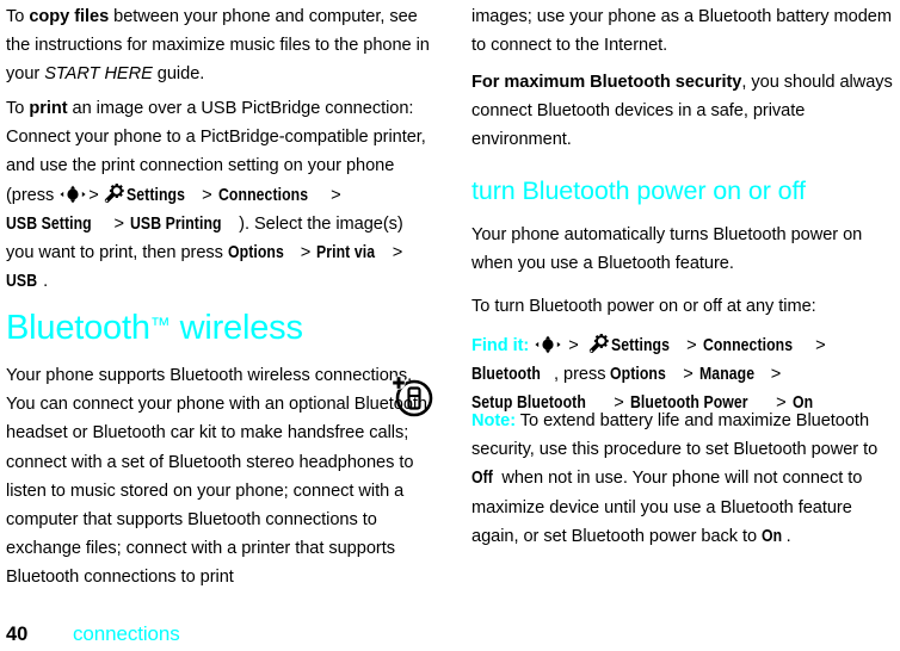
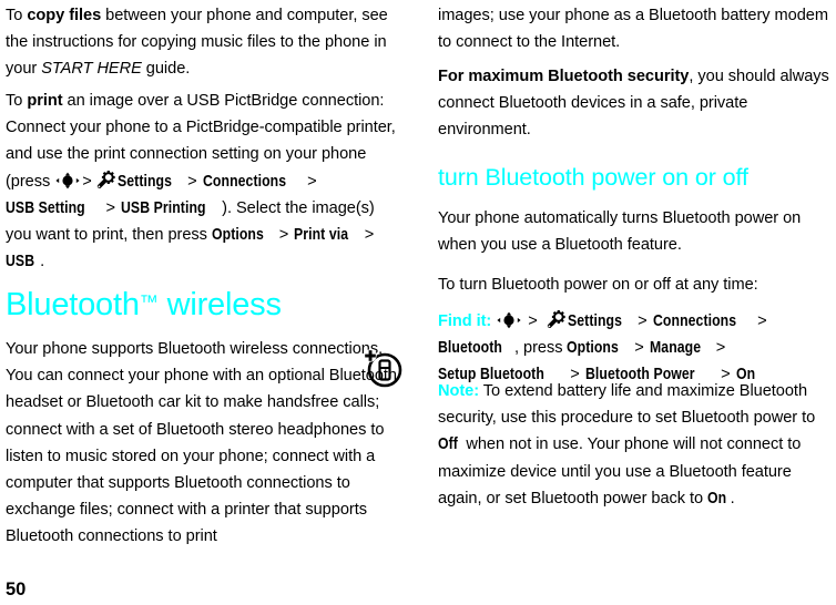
- To copy files between your phone and computer, see the instructions for maximize music files to the phone in your START HERE guide.
+ To copy files between your phone and computer, see the instructions for copying music files to the phone in your START HERE guide.
  To print an image over a USB PictBridge connection: Connect your phone to a PictBridge-compatible printer, and use the print connection setting on your phone (press > Settings > Connections > USB Setting > USB Printing ). Select the image(s) you want to print, then press Options > Print via > USB .
  Bluetooth™ wireless
  Your phone supports Bluetooth wireless connections. You can connect your phone with an optional Bluetth headset or Bluetooth car kit to make handsfree calls; connect with a set of Bluetooth stereo headphones to listen to music stored on your phone; connect with a computer that supports Bluetooth connections to exchange files; connect with a printer that supports Bluetooth connections to print
  images; use your phone as a Bluetooth battery modem to connect to the Internet.
  For maximum Bluetooth security, you should always connect Bluetooth devices in a safe, private environment.
  turn Bluetooth power on or off
  Your phone automatically turns Bluetooth power on when you use a Bluetooth feature.
  To turn Bluetooth power on or off at any time:
  Find it: > Settings > Connections > Bluetooth , press Options > Manage > Setup Bluetooth > Bluetooth Power > On
  Note: To extend battery life and maximize Bluetooth security, use this procedure to set Bluetooth power to Off when not in use. Your phone will not connect to maximize device until you use a Bluetooth feature again, or set Bluetooth power back to On .
- 40
+ 50
- connections
